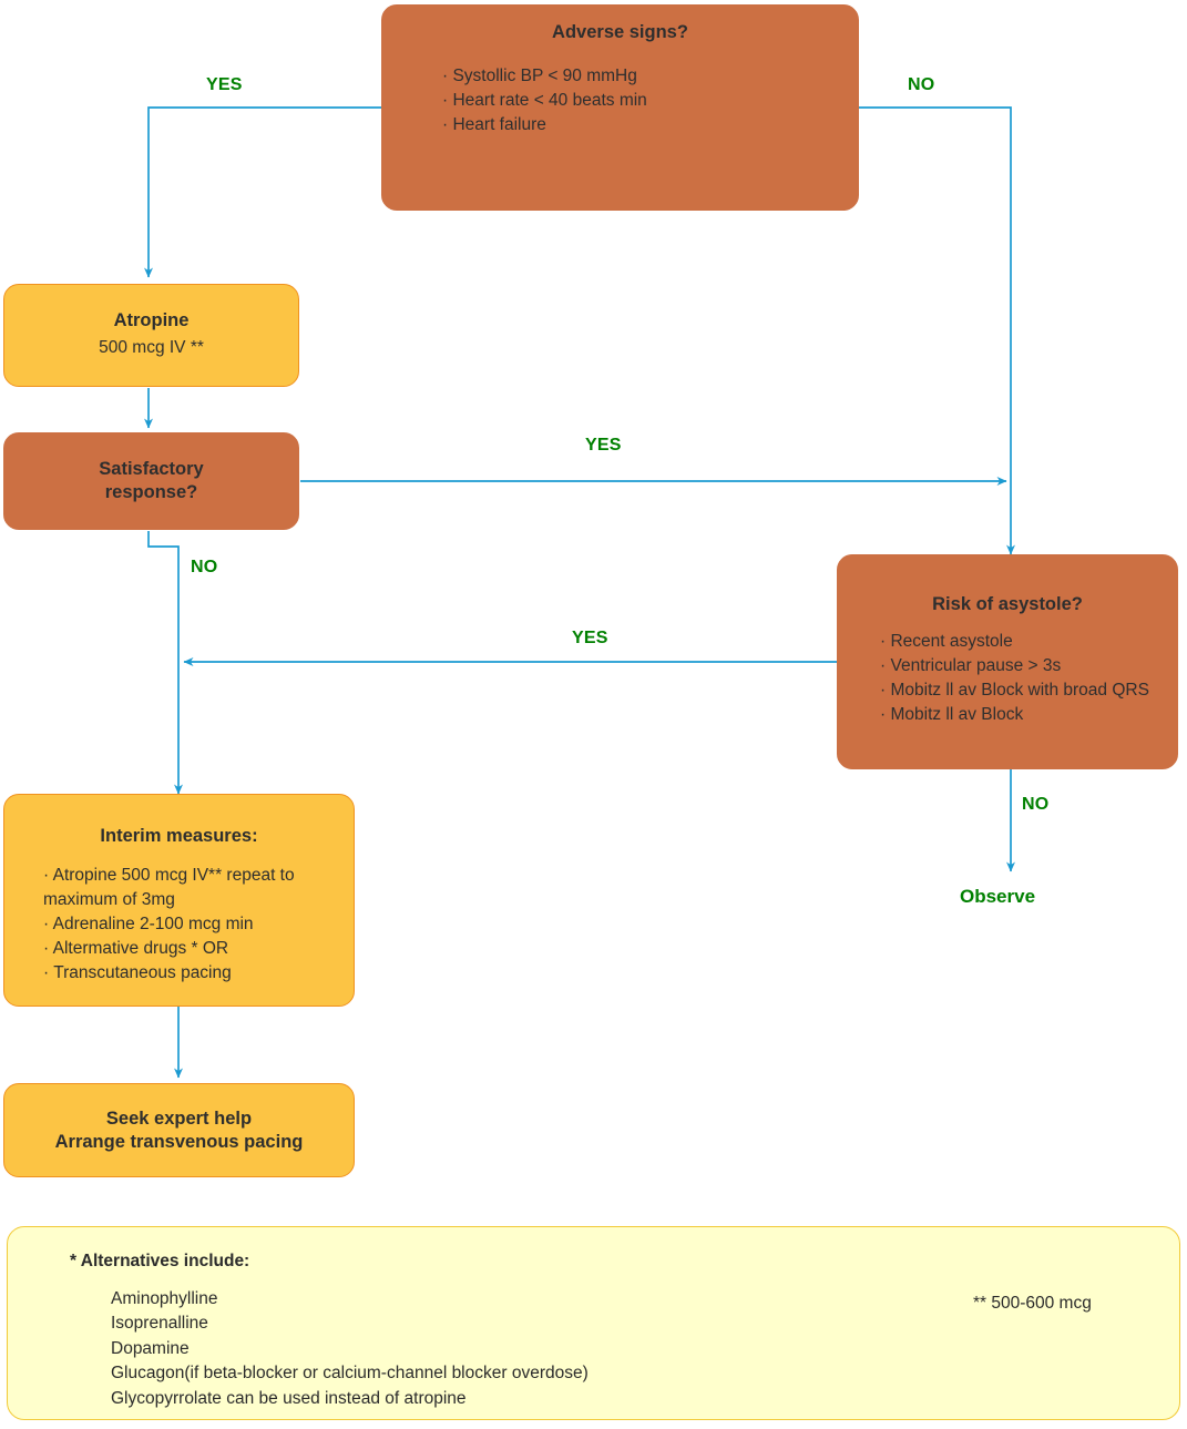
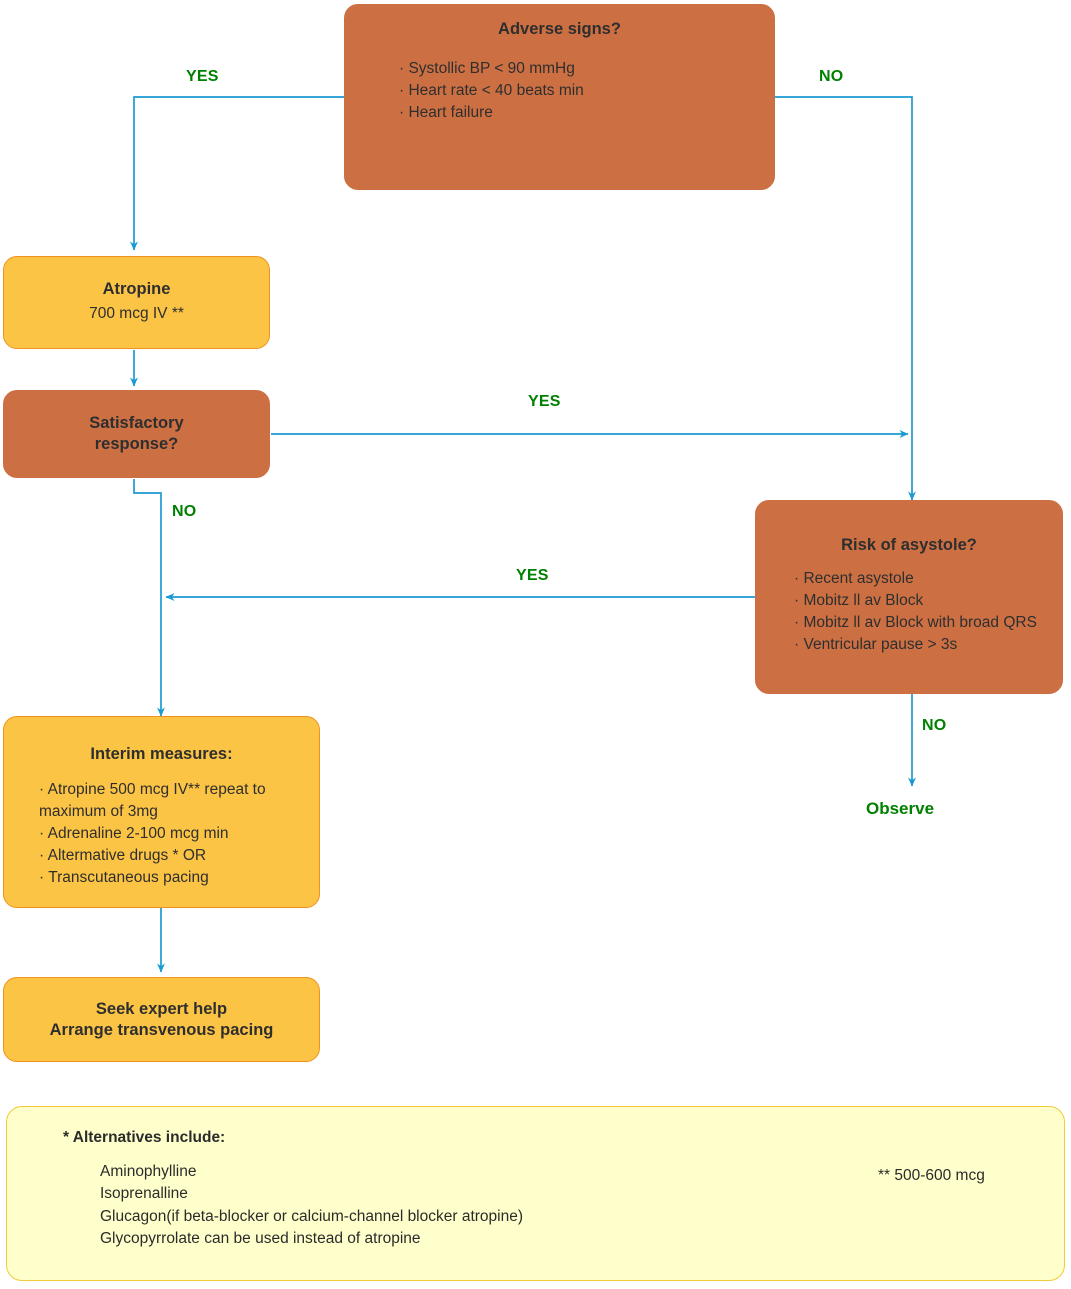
  Adverse signs?
  · Systollic BP < 90 mmHg
  · Heart rate < 40 beats min
  · Heart failure
  Atropine
- 500 mcg IV **
+ 700 mcg IV **
  Satisfactory
  response?
  Risk of asystole?
  · Recent asystole
- · Ventricular pause > 3s
+ · Mobitz ll av Block
  · Mobitz ll av Block with broad QRS
- · Mobitz ll av Block
+ · Ventricular pause > 3s
  Interim measures:
  · Atropine 500 mcg IV** repeat to maximum of 3mg
  · Adrenaline 2-100 mcg min
  · Altermative drugs * OR
  · Transcutaneous pacing
  Seek expert help
  Arrange transvenous pacing
  Observe
  YES
  NO
  YES
  NO
  YES
  NO
  * Alternatives include:
  Aminophylline
  Isoprenalline
- Dopamine
- Glucagon(if beta-blocker or calcium-channel blocker overdose)
+ Glucagon(if beta-blocker or calcium-channel blocker atropine)
  Glycopyrrolate can be used instead of atropine
  ** 500-600 mcg
